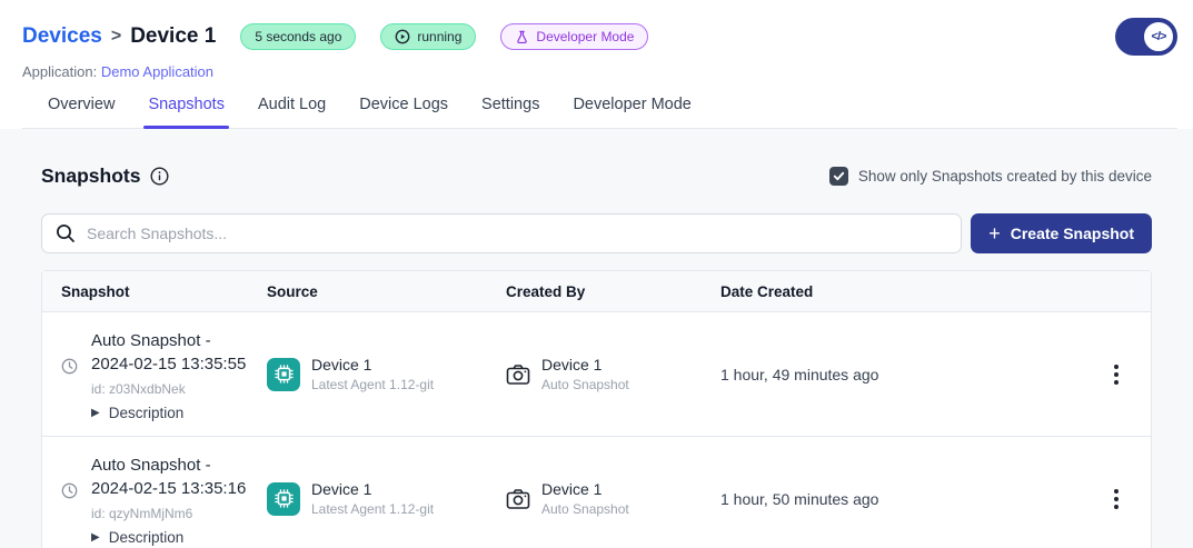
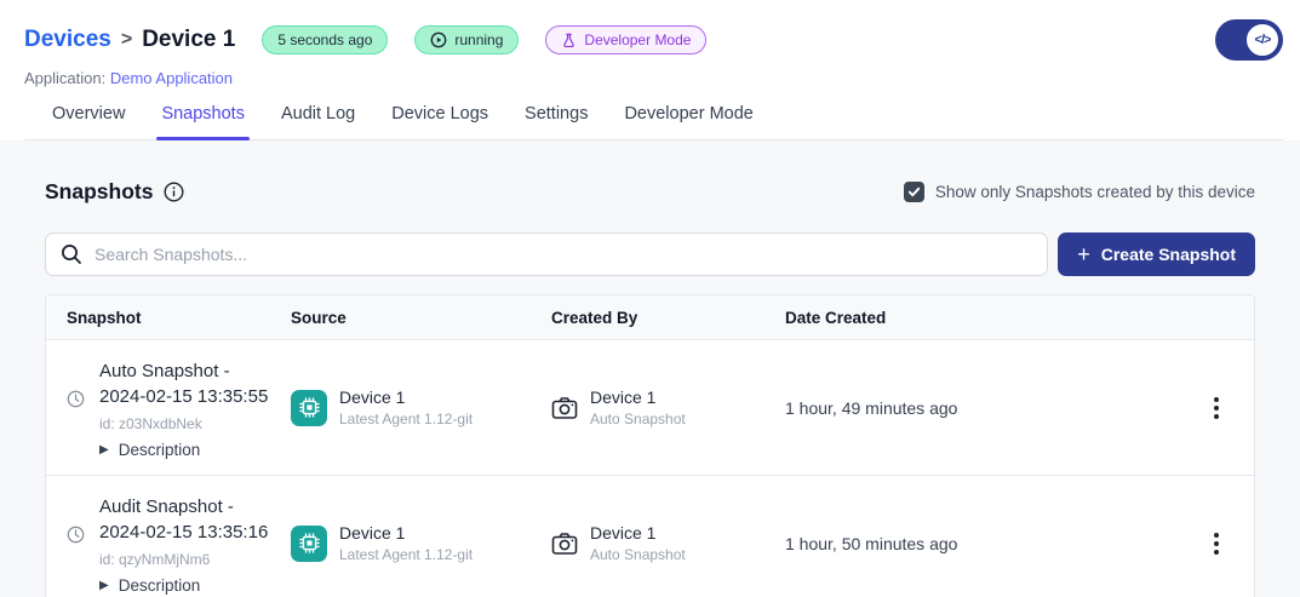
  Devices
  >
  Device 1
  5 seconds ago
  running
  Developer Mode
  </>
  Application: Demo Application
  Overview
  Snapshots
  Audit Log
  Device Logs
  Settings
  Developer Mode
  Snapshots
  Show only Snapshots created by this device
  Search Snapshots...
  +
  Create Snapshot
  Snapshot
  Source
  Created By
  Date Created
  Auto Snapshot - 2024-02-15 13:35:55
  id: z03NxdbNek
  ▶
  Description
  Device 1
  Latest Agent 1.12-git
  Device 1
  Auto Snapshot
  1 hour, 49 minutes ago
- Auto Snapshot - 2024-02-15 13:35:16
+ Audit Snapshot - 2024-02-15 13:35:16
  id: qzyNmMjNm6
  ▶
  Description
  Device 1
  Latest Agent 1.12-git
  Device 1
  Auto Snapshot
  1 hour, 50 minutes ago
